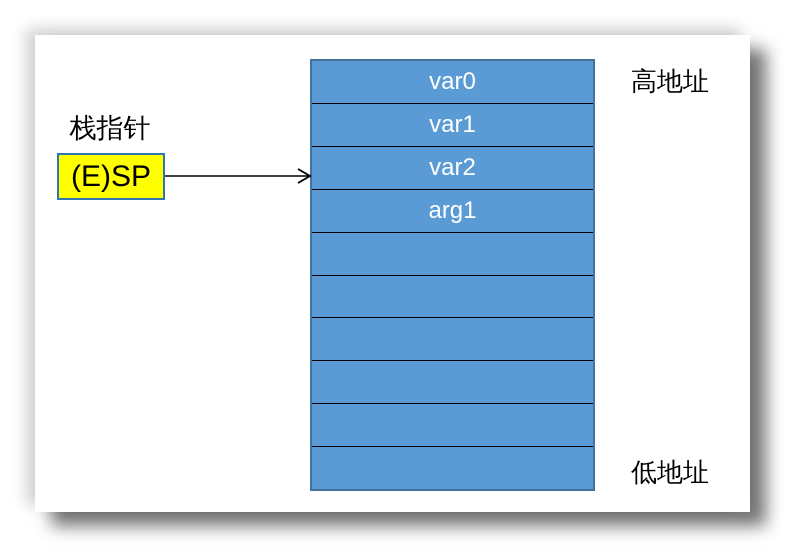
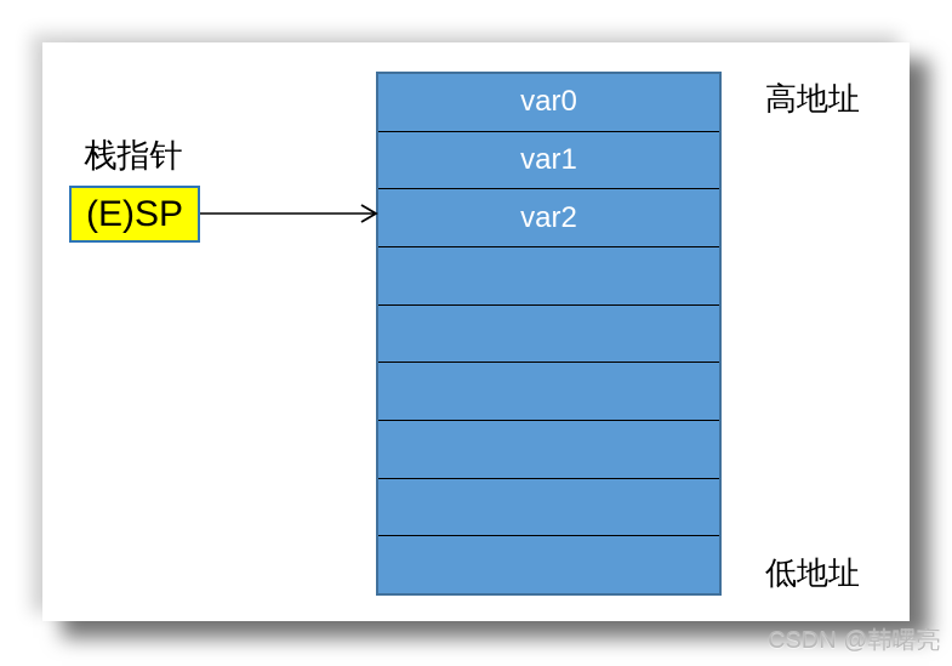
  var0
  var1
  var2
- arg1
  栈指针
  (E)SP
  高地址
  低地址
+ CSDN @韩曙亮
